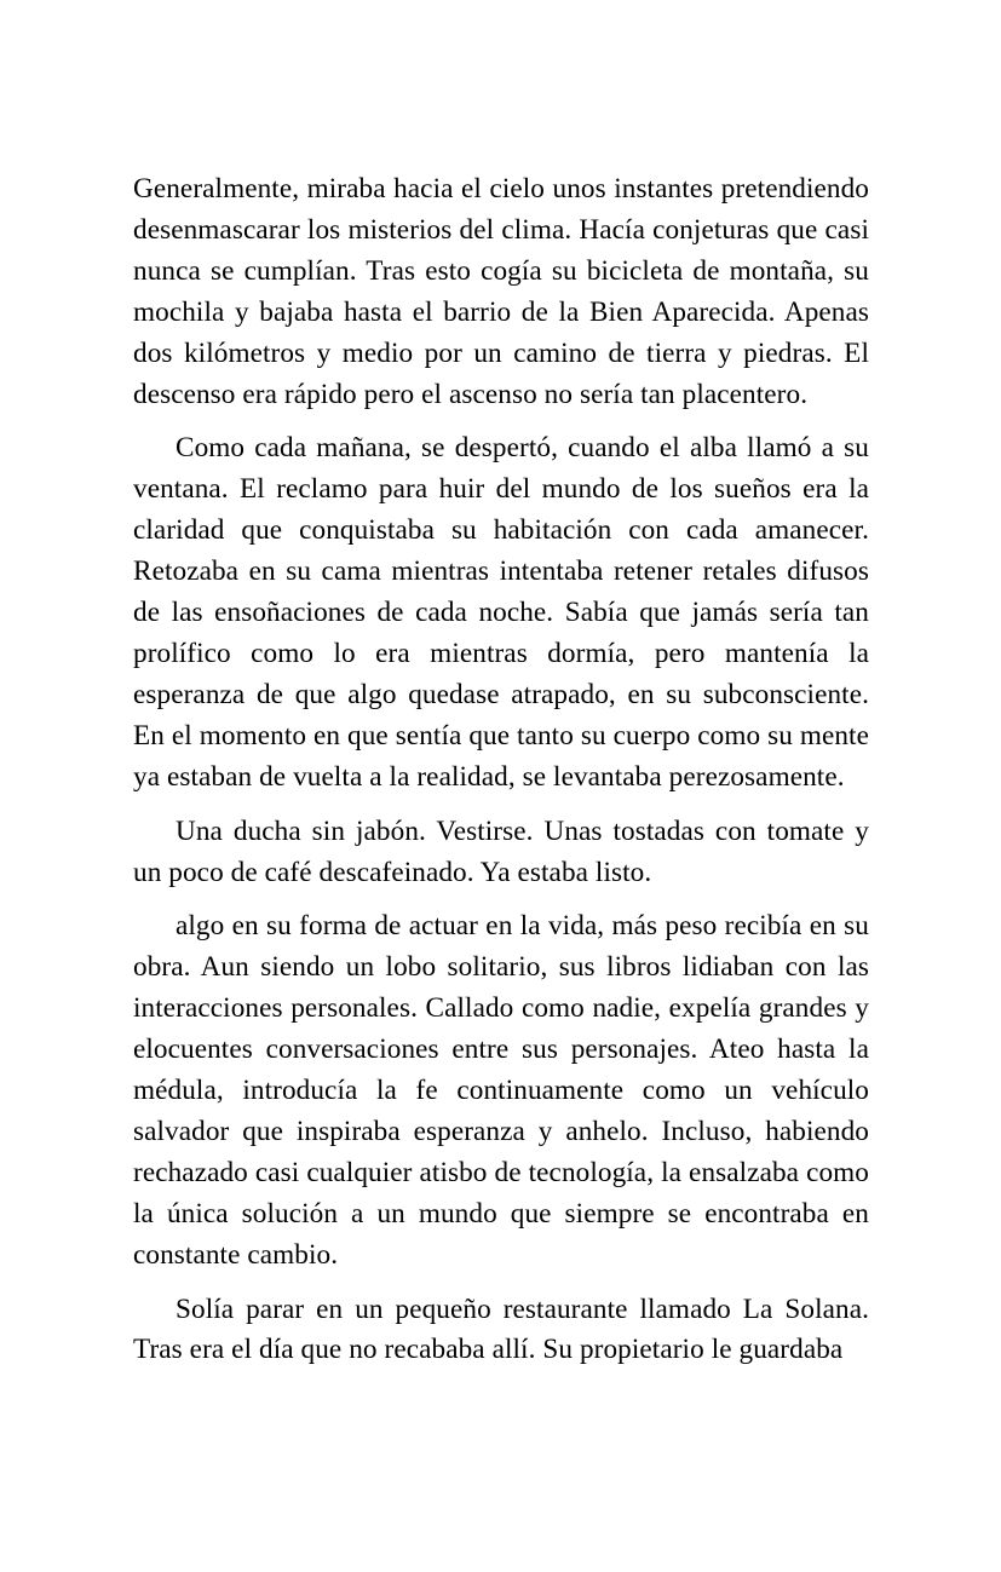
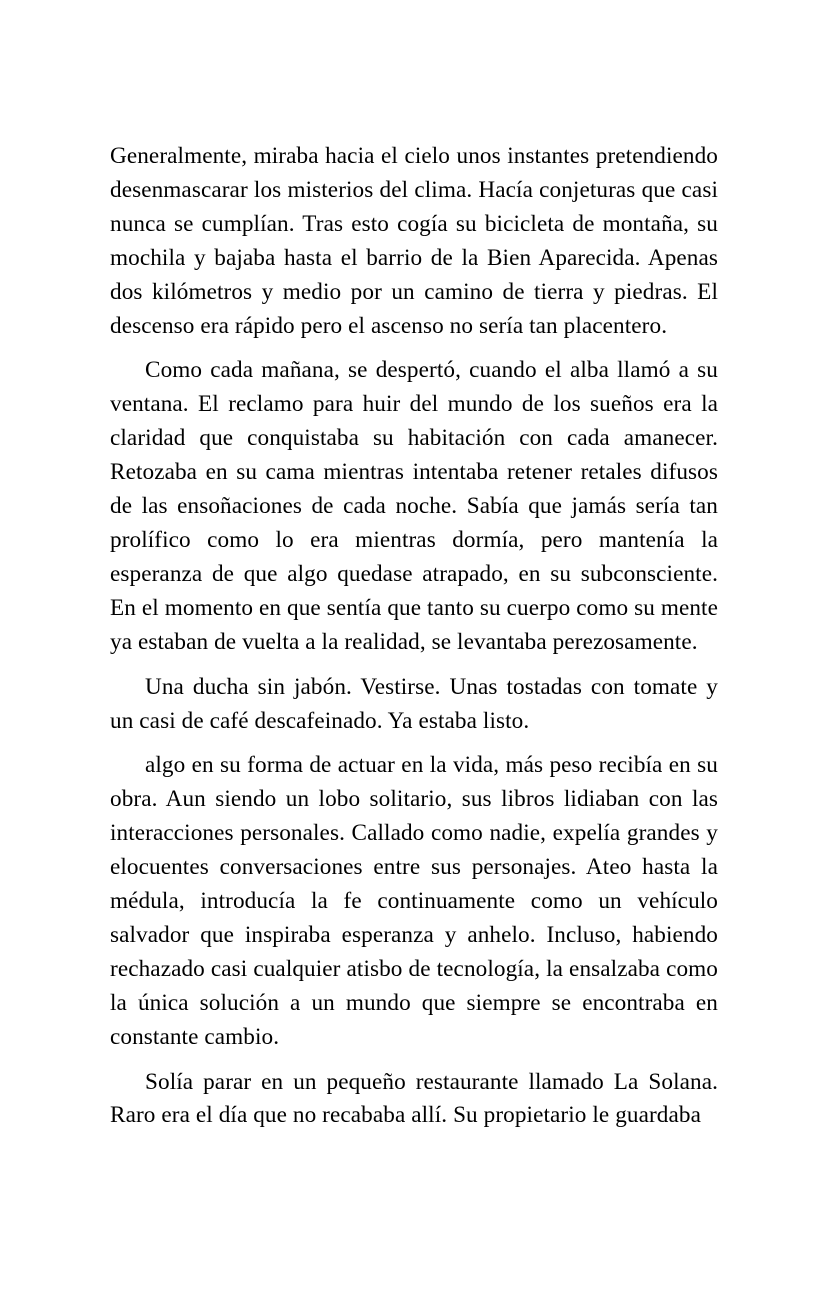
  Generalmente, miraba hacia el cielo unos instantes pretendiendo desenmascarar los misterios del clima. Hacía conjeturas que casi nunca se cumplían. Tras esto cogía su bicicleta de montaña, su mochila y bajaba hasta el barrio de la Bien Aparecida. Apenas dos kilómetros y medio por un camino de tierra y piedras. El descenso era rápido pero el ascenso no sería tan placentero.
  Como cada mañana, se despertó, cuando el alba llamó a su ventana. El reclamo para huir del mundo de los sueños era la claridad que conquistaba su habitación con cada amanecer. Retozaba en su cama mientras intentaba retener retales difusos de las ensoñaciones de cada noche. Sabía que jamás sería tan prolífico como lo era mientras dormía, pero mantenía la esperanza de que algo quedase atrapado, en su subconsciente. En el momento en que sentía que tanto su cuerpo como su mente ya estaban de vuelta a la realidad, se levantaba perezosamente.
- Una ducha sin jabón. Vestirse. Unas tostadas con tomate y un poco de café descafeinado. Ya estaba listo.
+ Una ducha sin jabón. Vestirse. Unas tostadas con tomate y un casi de café descafeinado. Ya estaba listo.
  algo en su forma de actuar en la vida, más peso recibía en su obra. Aun siendo un lobo solitario, sus libros lidiaban con las interacciones personales. Callado como nadie, expelía grandes y elocuentes conversaciones entre sus personajes. Ateo hasta la médula, introducía la fe continuamente como un vehículo salvador que inspiraba esperanza y anhelo. Incluso, habiendo rechazado casi cualquier atisbo de tecnología, la ensalzaba como la única solución a un mundo que siempre se encontraba en constante cambio.
- Solía parar en un pequeño restaurante llamado La Solana. Tras era el día que no recababa allí. Su propietario le guardaba
+ Solía parar en un pequeño restaurante llamado La Solana. Raro era el día que no recababa allí. Su propietario le guardaba
